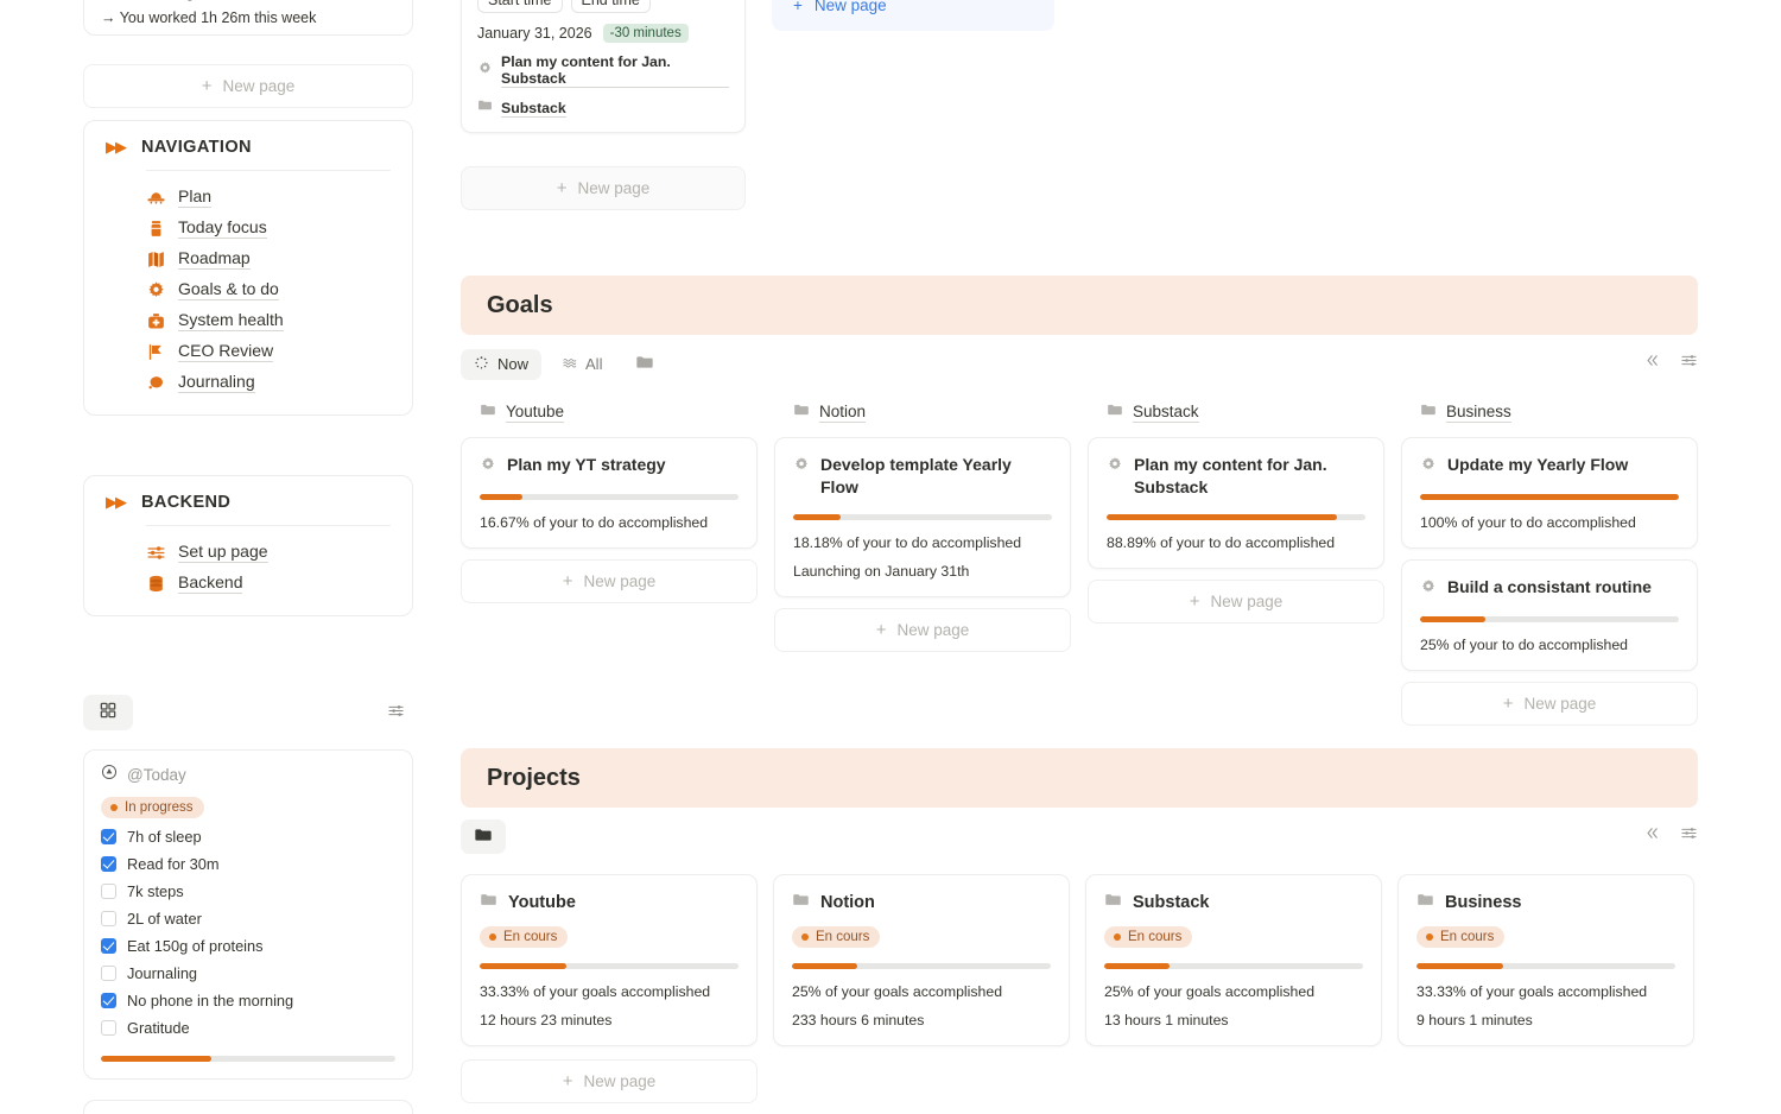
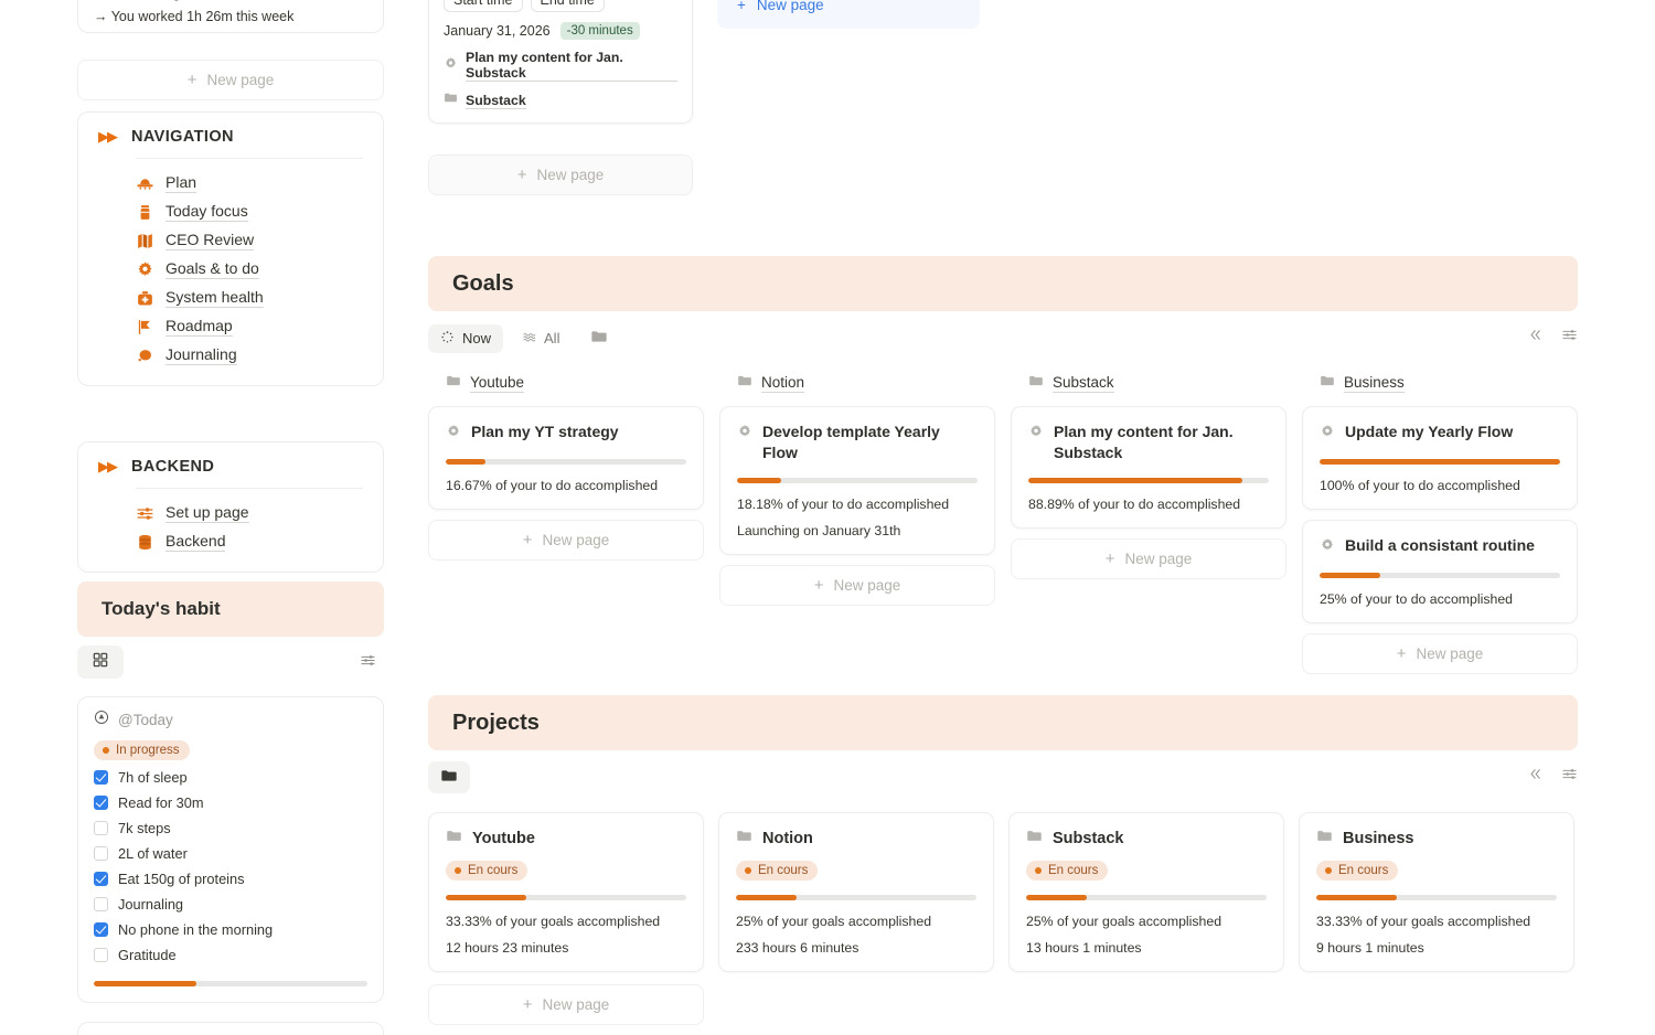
  → You worked 1h 26m this week
  +
  New page
  ▶▶
  NAVIGATION
  Plan
  Today focus
- Roadmap
+ CEO Review
  Goals & to do
  System health
- CEO Review
+ Roadmap
  Journaling
  ▶▶
  BACKEND
  Set up page
  Backend
+ Today's habit
  @Today
  In progress
  7h of sleep
  Read for 30m
  7k steps
  2L of water
  Eat 150g of proteins
  Journaling
  No phone in the morning
  Gratitude
  Start time
  End time
  January 31, 2026
  -30 minutes
  Plan my content for Jan. Substack
  Substack
  +
  New page
  +
  New page
  Goals
  Now
  All
  Youtube
  Plan my YT strategy
  16.67% of your to do accomplished
  +
  New page
  Notion
  Develop template Yearly Flow
  18.18% of your to do accomplished
  Launching on January 31th
  +
  New page
  Substack
  Plan my content for Jan. Substack
  88.89% of your to do accomplished
  +
  New page
  Business
  Update my Yearly Flow
  100% of your to do accomplished
  Build a consistant routine
  25% of your to do accomplished
  +
  New page
  Projects
  Youtube
  En cours
  33.33% of your goals accomplished
  12 hours 23 minutes
  Notion
  En cours
  25% of your goals accomplished
  233 hours 6 minutes
  Substack
  En cours
  25% of your goals accomplished
  13 hours 1 minutes
  Business
  En cours
  33.33% of your goals accomplished
  9 hours 1 minutes
  +
  New page
